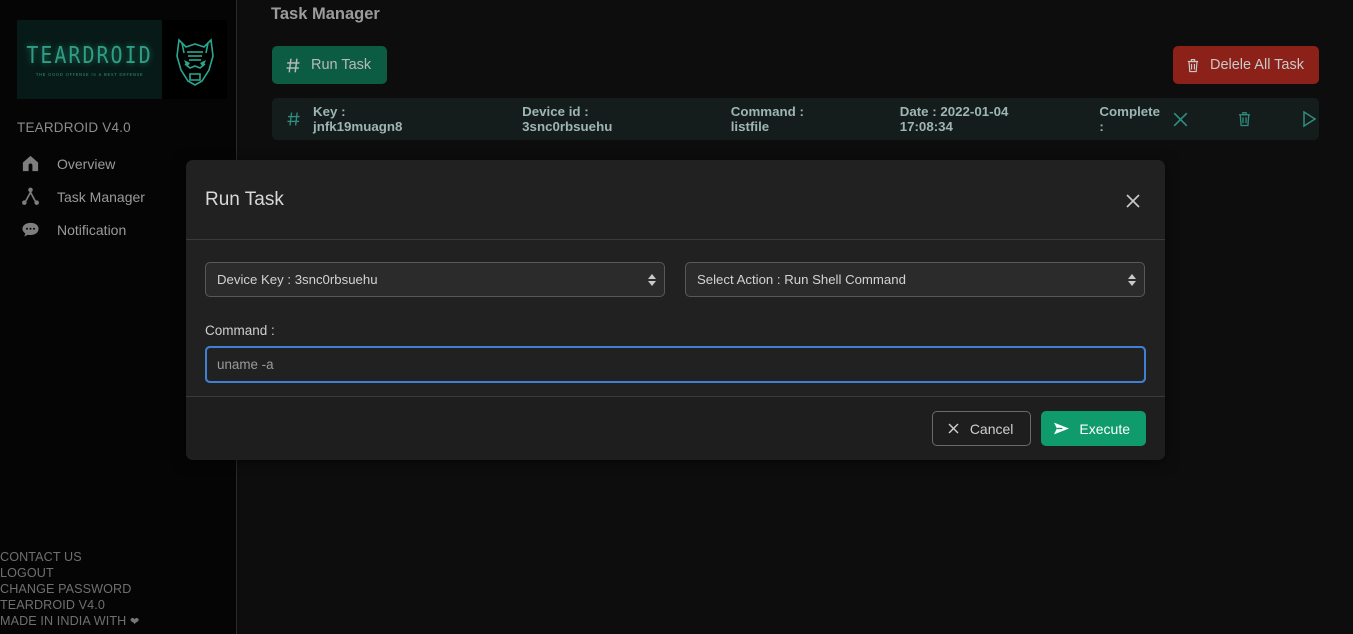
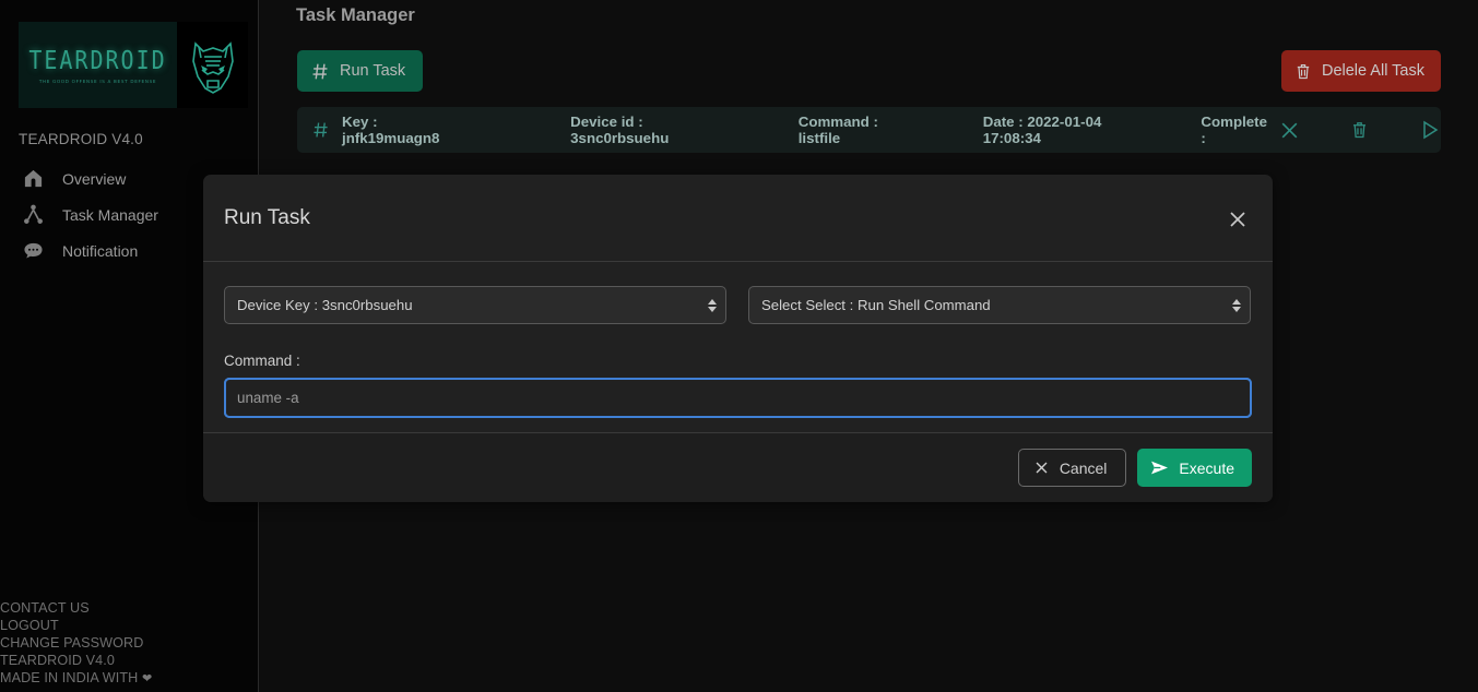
  TEARDROID
  TEARDROID V4.0
  Overview
  Task Manager
  Notification
  CONTACT US
  LOGOUT
  CHANGE PASSWORD
  TEARDROID V4.0
  MADE IN INDIA WITH ❤
  Task Manager
  Run Task
  Delele All Task
  Key : jnfk19muagn8
  Device id : 3snc0rbsuehu
  Command : listfile
  Date : 2022-01-04 17:08:34
  Complete :
  Run Task
  Device Key : 3snc0rbsuehu
- Select Action : Run Shell Command
+ Select Select : Run Shell Command
  Command :
  uname -a
  Cancel
  Execute
